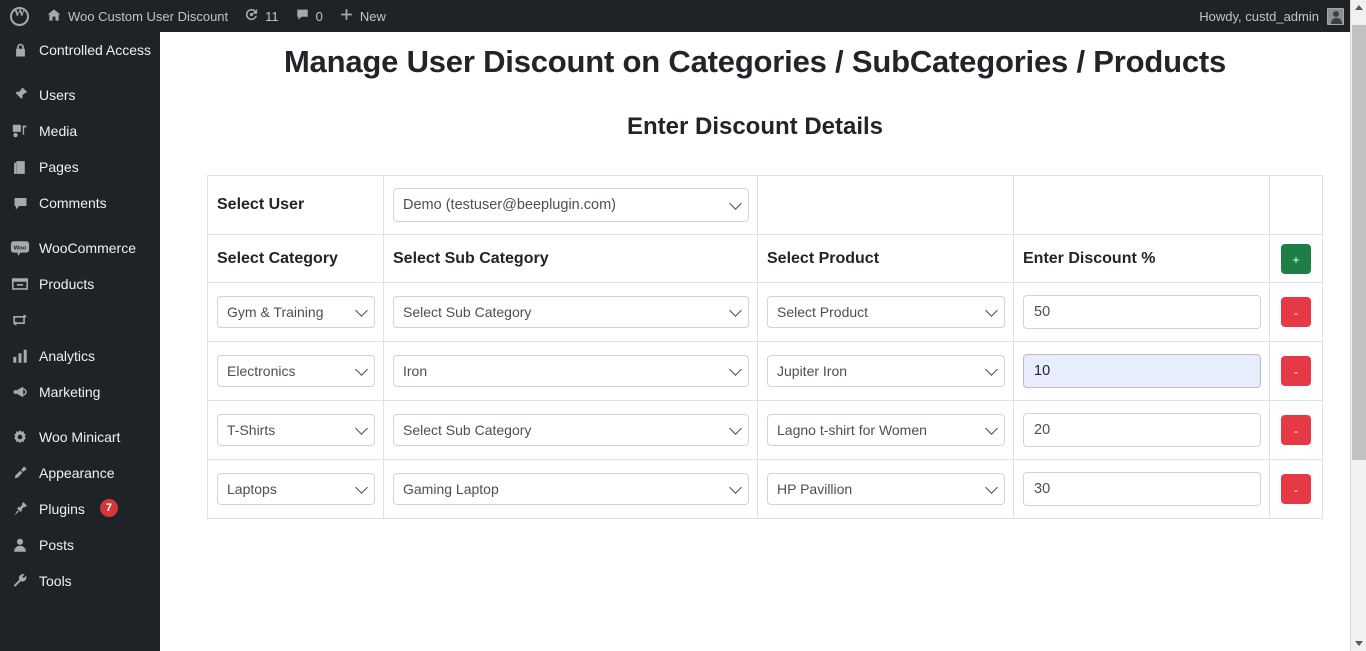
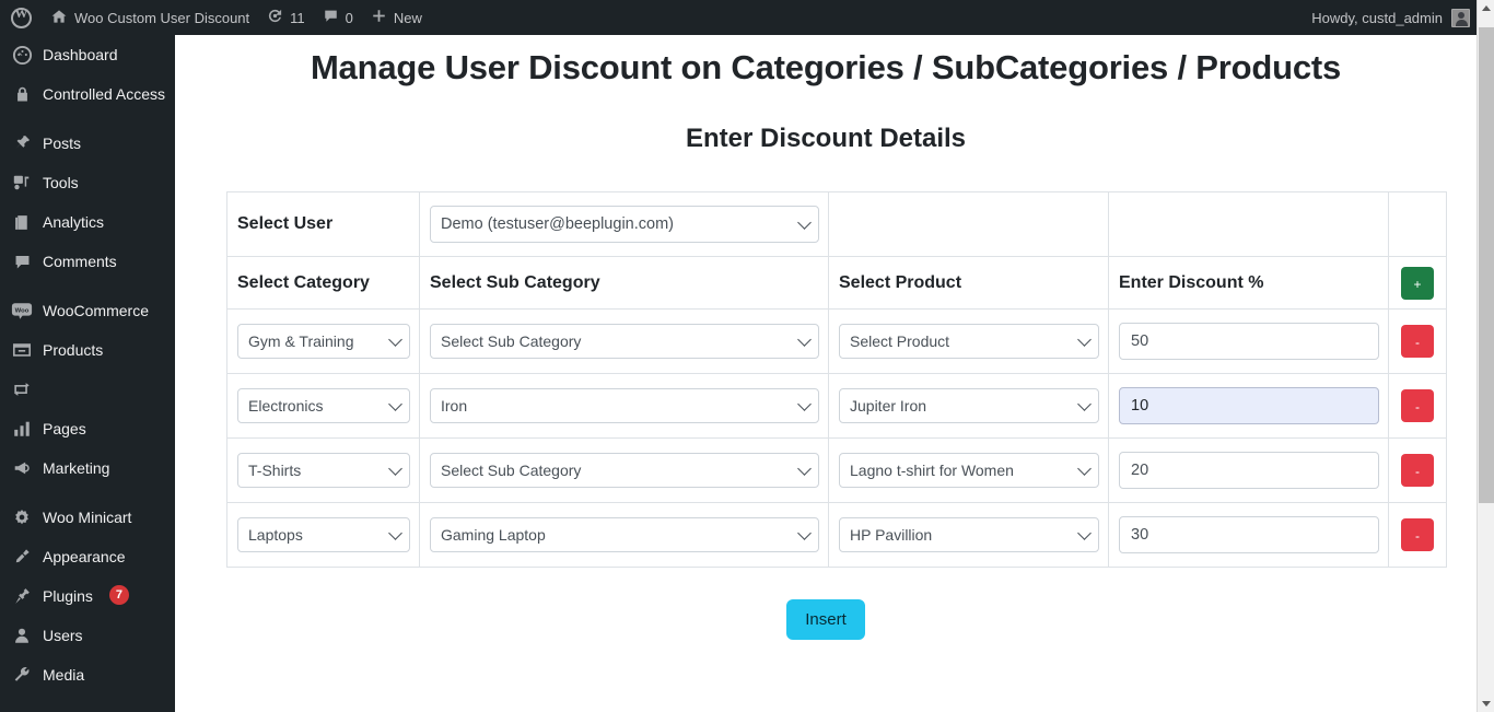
  Woo Custom User Discount
  11
  0
  New
  Howdy, custd_admin
+ Dashboard
  Controlled Access
- Users
+ Posts
- Media
+ Tools
- Pages
+ Analytics
  Comments
  WooCommerce
  Products
- Analytics
+ Pages
  Marketing
  Woo Minicart
  Appearance
  Plugins
  7
- Posts
+ Users
- Tools
+ Media
  Manage User Discount on Categories / SubCategories / Products
  Enter Discount Details
  Select User	Demo (testuser@beeplugin.com)
  Select Category	Select Sub Category	Select Product	Enter Discount %	+
  Gym & Training	Select Sub Category	Select Product	50	-
  Electronics	Iron	Jupiter Iron	10	-
  T-Shirts	Select Sub Category	Lagno t-shirt for Women	20	-
  Laptops	Gaming Laptop	HP Pavillion	30	-
+ Insert
